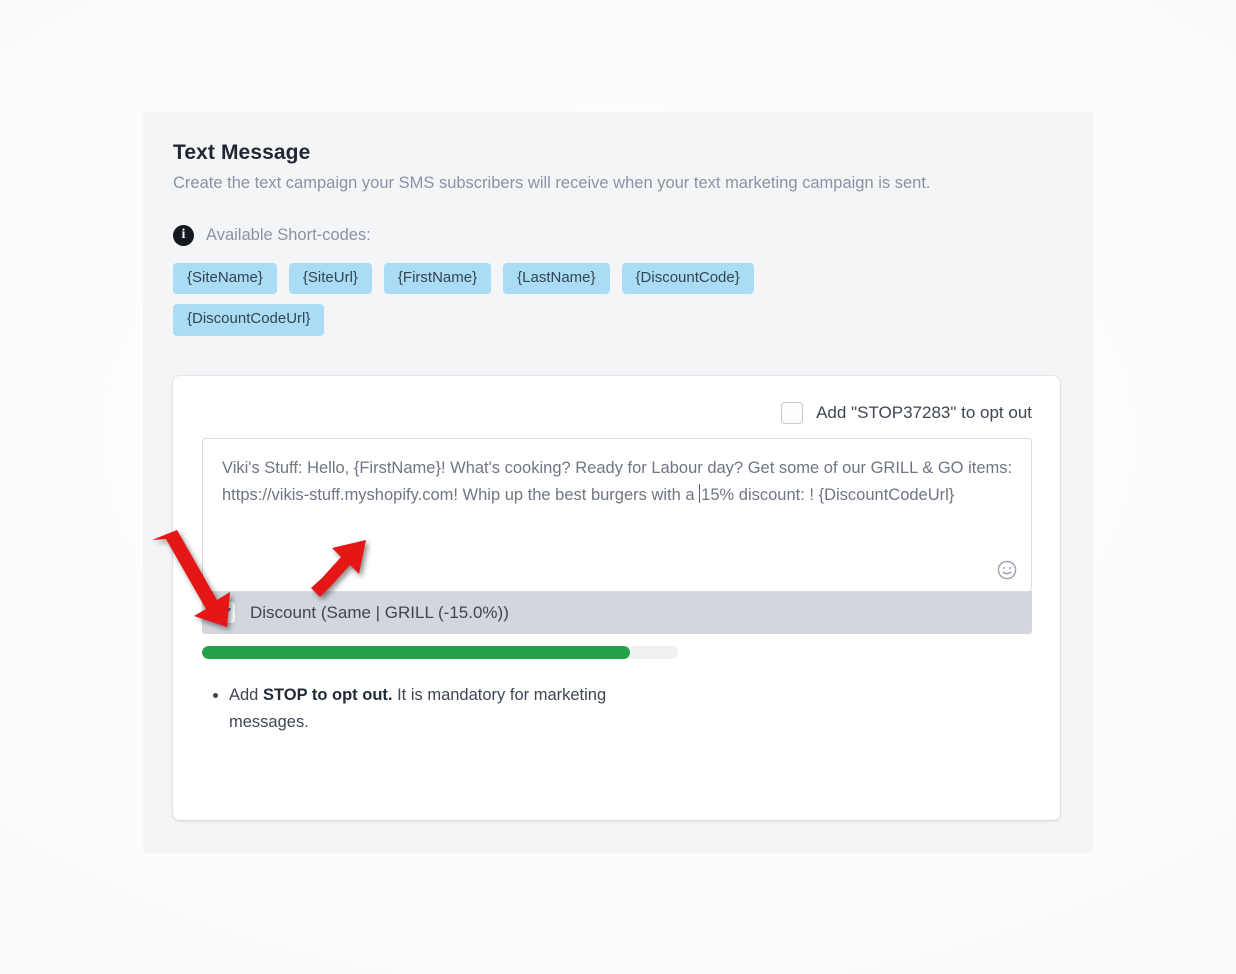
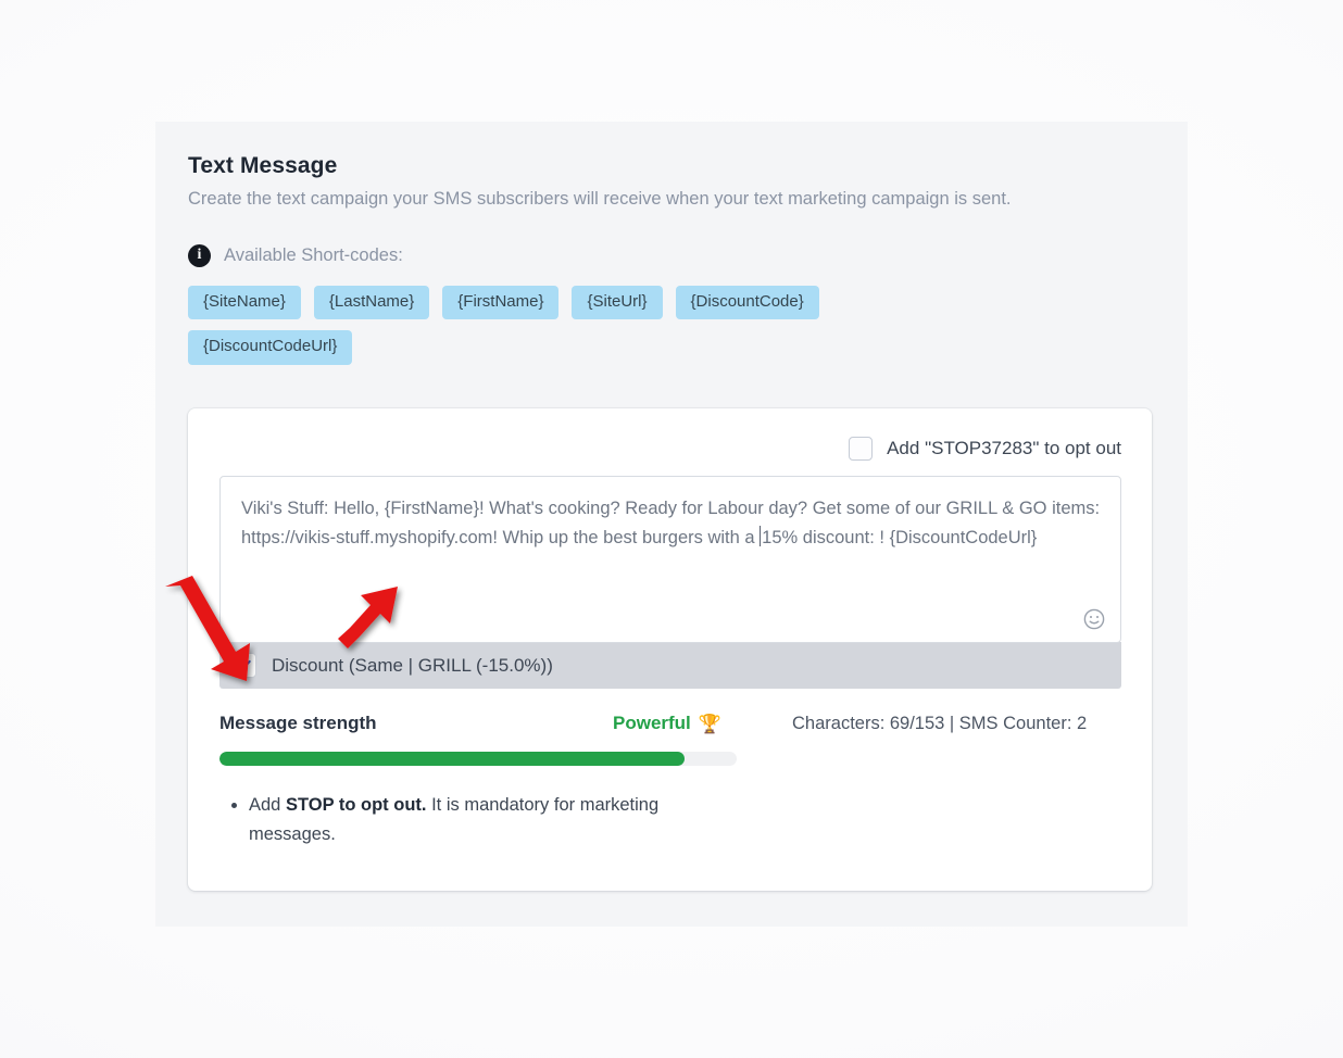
  Text Message
  Create the text campaign your SMS subscribers will receive when your text marketing campaign is sent.
  i
  Available Short-codes:
  {SiteName}
- {SiteUrl}
+ {LastName}
  {FirstName}
- {LastName}
+ {SiteUrl}
  {DiscountCode}
  {DiscountCodeUrl}
  Add "STOP37283" to opt out
  Viki's Stuff: Hello, {FirstName}! What's cooking? Ready for Labour day? Get some of our GRILL & GO items: https://vikis-stuff.myshopify.com! Whip up the best burgers with a 15% discount: ! {DiscountCodeUrl}
  Discount (Same | GRILL (-15.0%))
+ Message strength
+ Powerful
+ 🏆
+ Characters: 69/153 | SMS Counter: 2
  Add STOP to opt out. It is mandatory for marketing messages.
